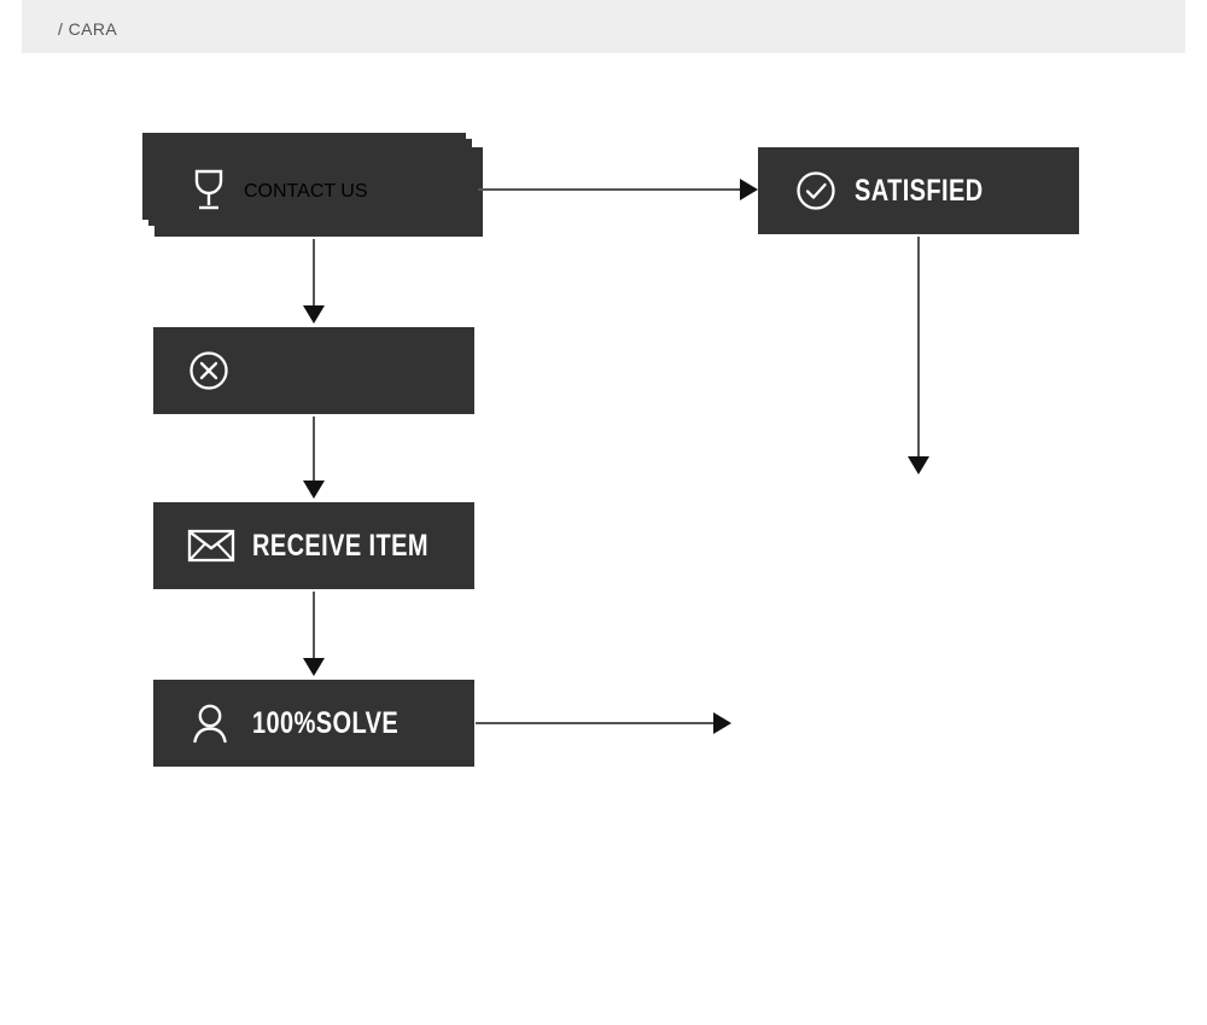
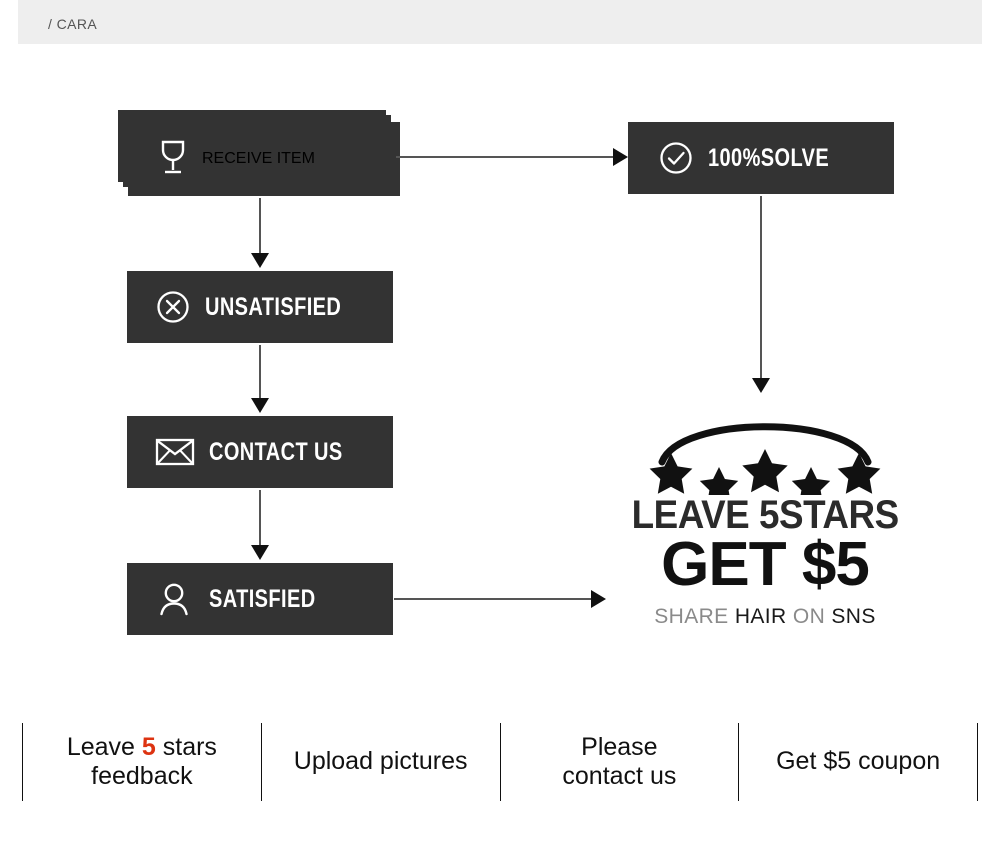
  / CARA
- CONTACT US
+ RECEIVE ITEM
- SATISFIED
+ 100%SOLVE
+ UNSATISFIED
- RECEIVE ITEM
+ CONTACT US
- 100%SOLVE
+ SATISFIED
+ LEAVE 5STARS
+ GET $5
+ SHARE HAIR ON SNS
+ Leave 5 stars
+ feedback
+ Upload pictures
+ Please
+ contact us
+ Get $5 coupon
